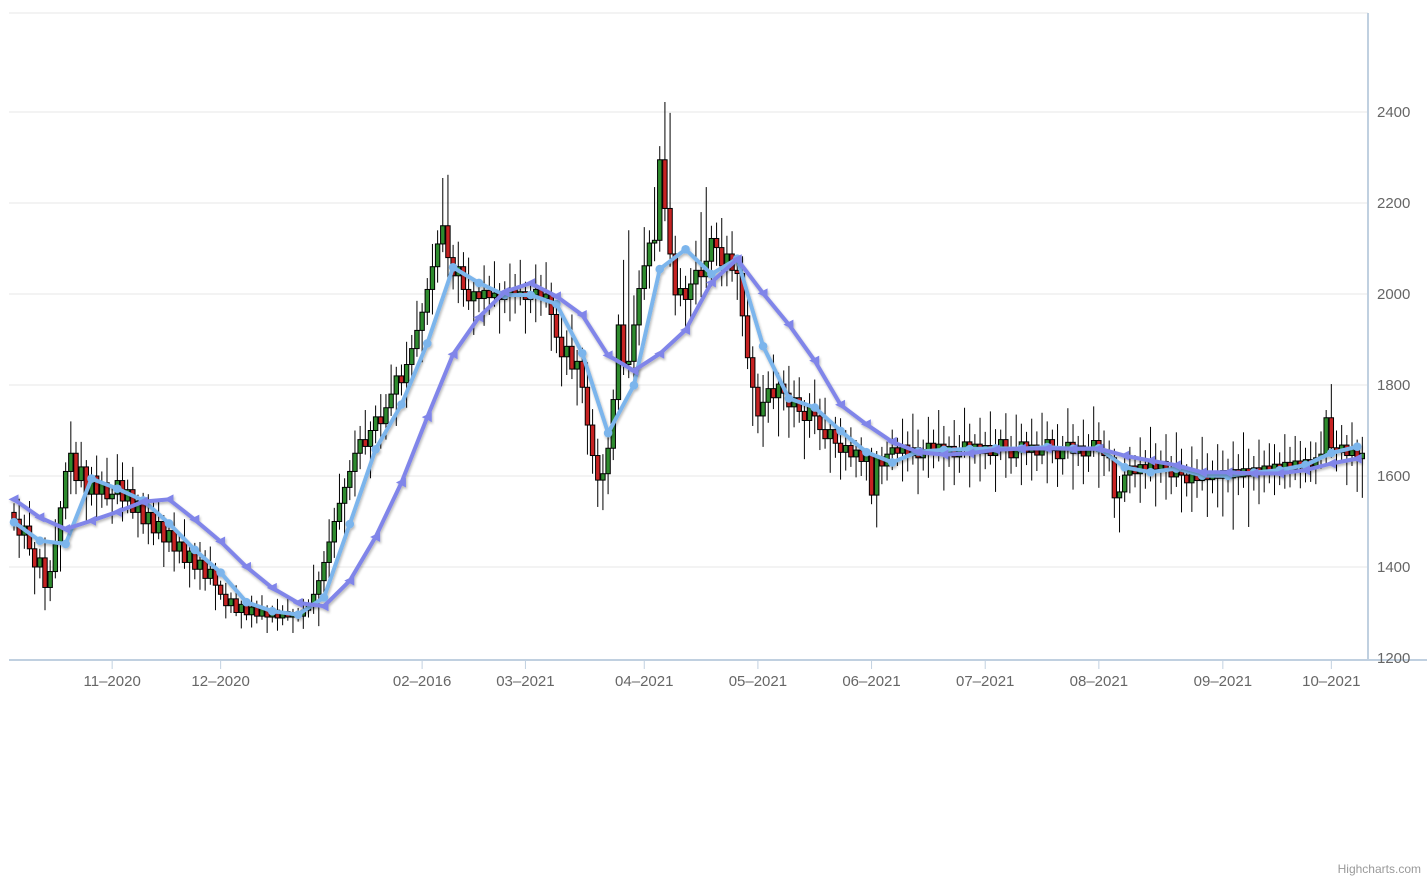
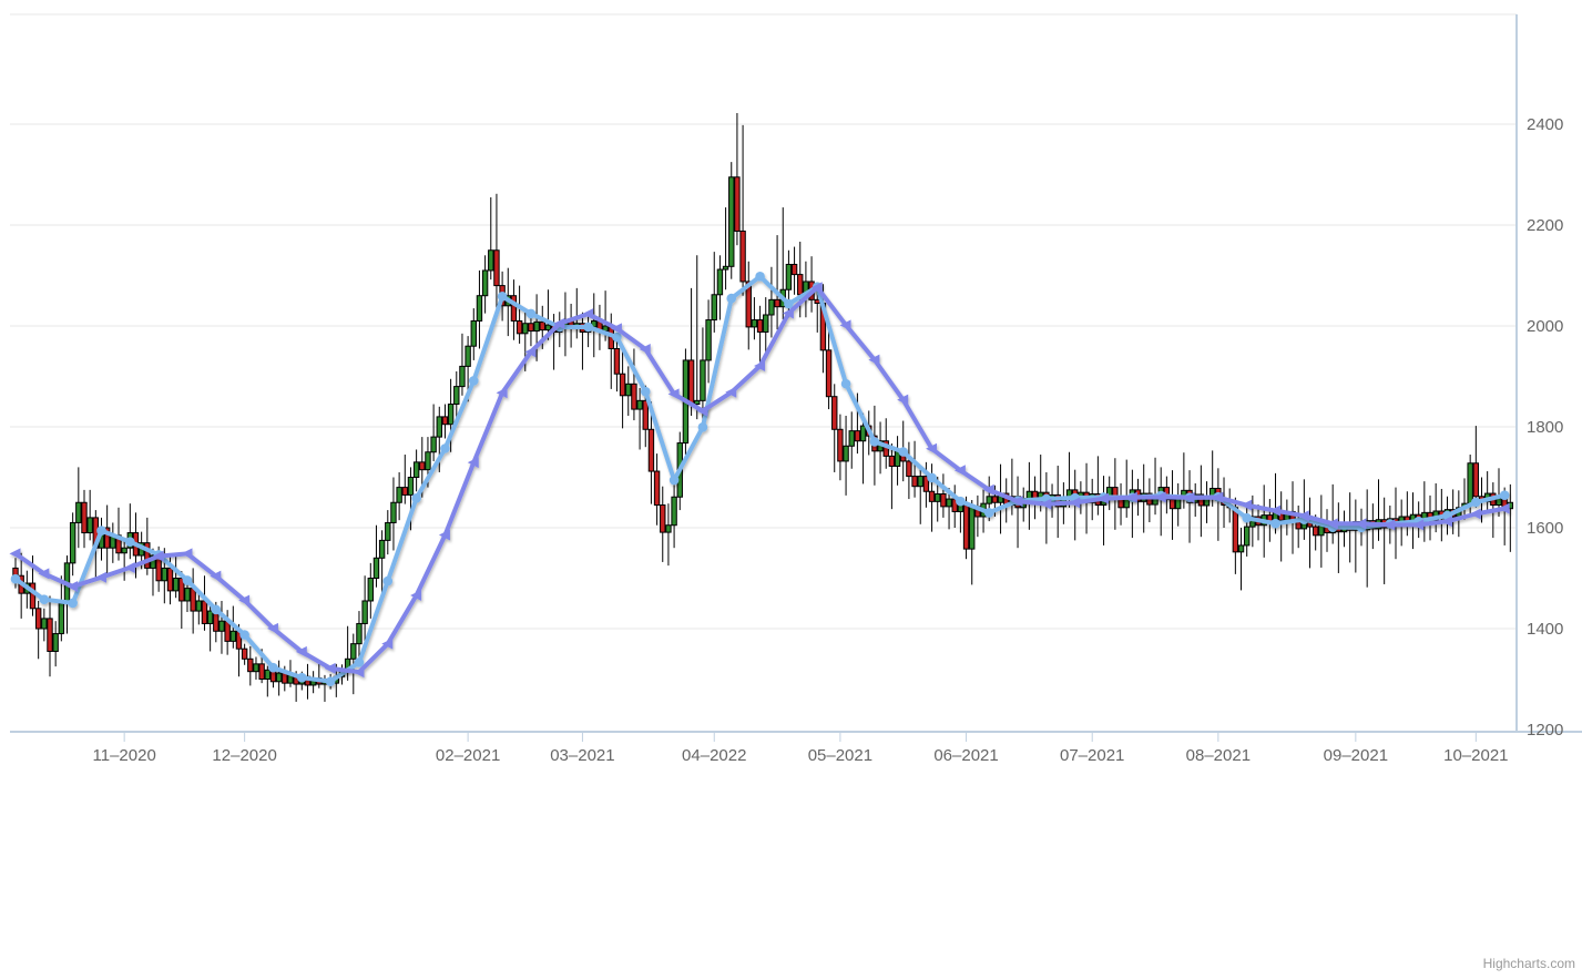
  11–2020
  12–2020
- 02–2016
+ 02–2021
  03–2021
- 04–2021
+ 04–2022
  05–2021
  06–2021
  07–2021
  08–2021
  09–2021
  10–2021
  1200
  1400
  1600
  1800
  2000
  2200
  2400
  Highcharts.com
